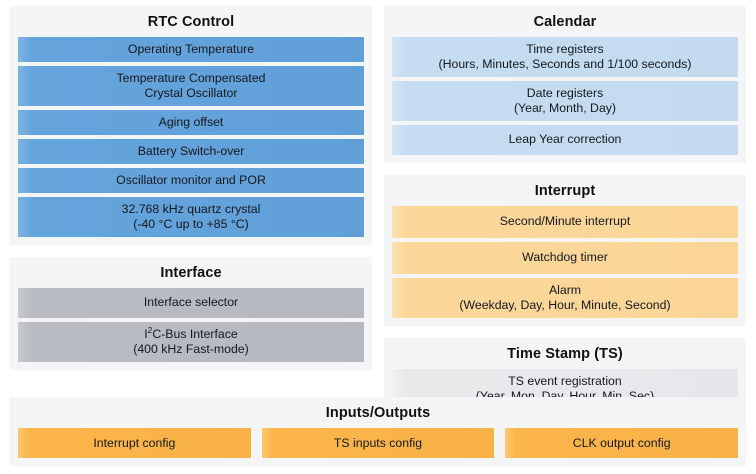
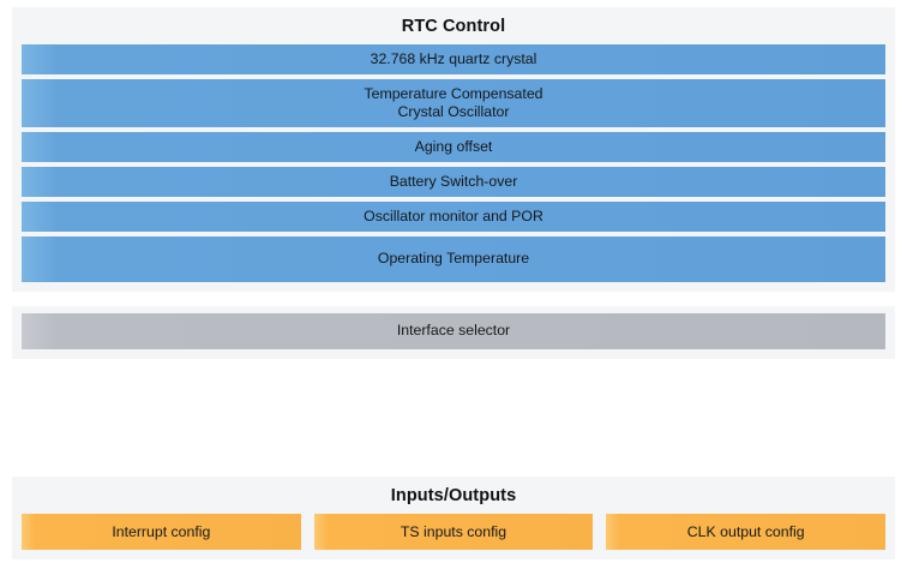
  RTC Control
- Operating Temperature
+ 32.768 kHz quartz crystal
  Temperature Compensated
  Crystal Oscillator
  Aging offset
  Battery Switch-over
  Oscillator monitor and POR
- 32.768 kHz quartz crystal
+ Operating Temperature
- (-40 °C up to +85 °C)
- Interface
  Interface selector
- I2C-Bus Interface
- (400 kHz Fast-mode)
- Calendar
- Time registers
- (Hours, Minutes, Seconds and 1/100 seconds)
- Date registers
- (Year, Month, Day)
- Leap Year correction
- Interrupt
- Second/Minute interrupt
- Watchdog timer
- Alarm
- (Weekday, Day, Hour, Minute, Second)
- Time Stamp (TS)
- TS event registration
- (Year, Mon, Day, Hour, Min, Sec)
  Inputs/Outputs
  Interrupt config
  TS inputs config
  CLK output config
